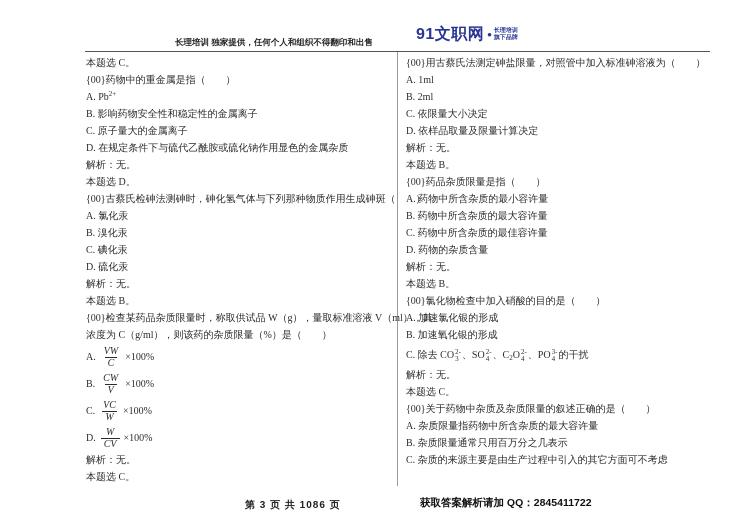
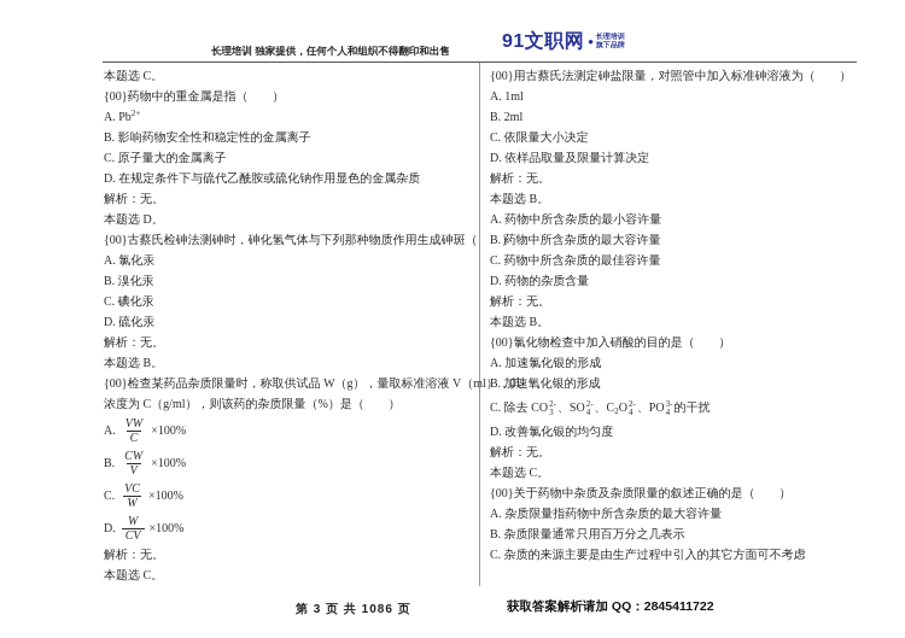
  长理培训 独家提供，任何个人和组织不得翻印和出售
  91文职网
  •
  本题选 C。
  {00}药物中的重金属是指（ ）
  A. Pb2+
  B. 影响药物安全性和稳定性的金属离子
  C. 原子量大的金属离子
  D. 在规定条件下与硫代乙酰胺或硫化钠作用显色的金属杂质
  解析：无。
  本题选 D。
  {00}古蔡氏检砷法测砷时，砷化氢气体与下列那种物质作用生成砷斑（
  A. 氯化汞
  B. 溴化汞
  C. 碘化汞
  D. 硫化汞
  解析：无。
  本题选 B。
  {00}检查某药品杂质限量时，称取供试品 W（g），量取标准溶液 V（ml
  浓度为 C（g/ml），则该药的杂质限量（%）是（ ）
  A.
  VW
  C
  ×100%
  B.
  CW
  V
  ×100%
  C.
  VC
  W
  ×100%
  D.
  W
  CV
  ×100%
  解析：无。
  本题选 C。
  {00}用古蔡氏法测定砷盐限量，对照管中加入标准砷溶液为（ ）
  A. 1ml
  B. 2ml
  C. 依限量大小决定
  D. 依样品取量及限量计算决定
  解析：无。
  本题选 B。
- {00}药品杂质限量是指（ ）
  A. 药物中所含杂质的最小容许量
  B. 药物中所含杂质的最大容许量
  C. 药物中所含杂质的最佳容许量
  D. 药物的杂质含量
  解析：无。
  本题选 B。
  {00}氯化物检查中加入硝酸的目的是（ ）
  A. 加速氯化银的形成
  B. 加速氧化银的形成
  C. 除去 CO
  2-
  3
  、SO
  2-
  4
  、C2O
  2-
  4
  、PO
  3-
  4
  的干扰
+ D. 改善氯化银的均匀度
  解析：无。
  本题选 C。
  {00}关于药物中杂质及杂质限量的叙述正确的是（ ）
  A. 杂质限量指药物中所含杂质的最大容许量
  B. 杂质限量通常只用百万分之几表示
  C. 杂质的来源主要是由生产过程中引入的其它方面可不考虑
  第 3 页 共 1086 页
  获取答案解析请加 QQ：2845411722
